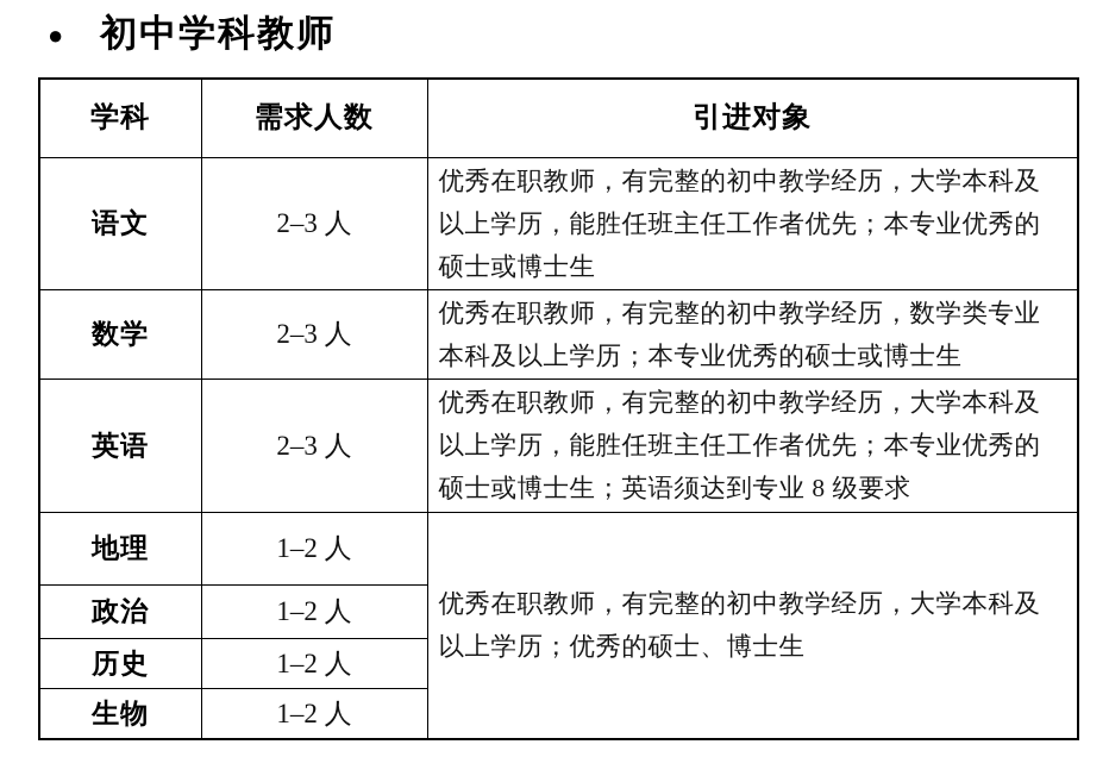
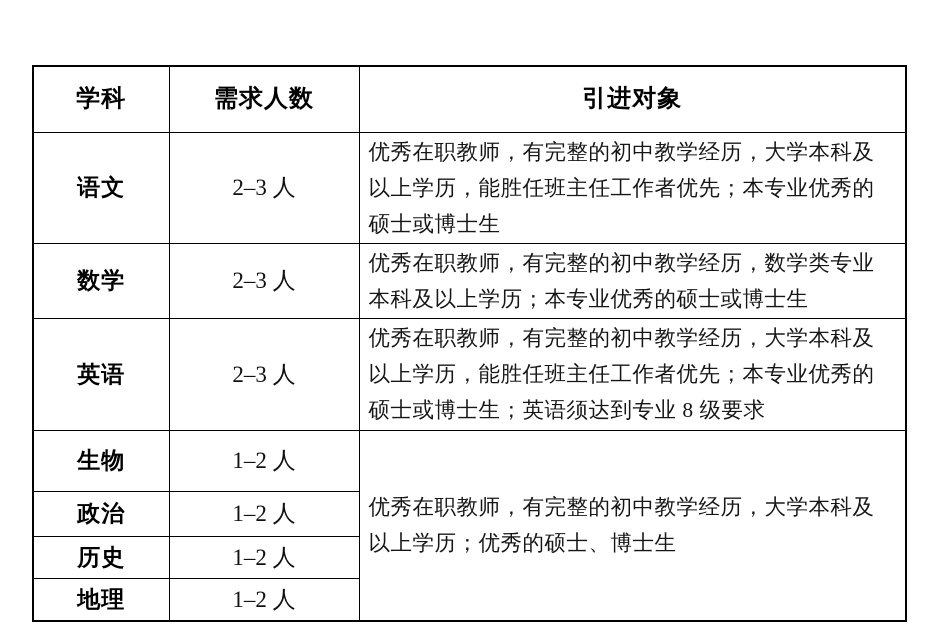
- ●
- 初中学科教师
  学科	需求人数	引进对象
  语文	2–3 人	优秀在职教师，有完整的初中教学经历，大学本科及以上学历，能胜任班主任工作者优先；本专业优秀的硕士或博士生
  数学	2–3 人	优秀在职教师，有完整的初中教学经历，数学类专业本科及以上学历；本专业优秀的硕士或博士生
  英语	2–3 人	优秀在职教师，有完整的初中教学经历，大学本科及以上学历，能胜任班主任工作者优先；本专业优秀的硕士或博士生；英语须达到专业 8 级要求
- 地理	1–2 人	优秀在职教师，有完整的初中教学经历，大学本科及以上学历；优秀的硕士、博士生
+ 生物	1–2 人	优秀在职教师，有完整的初中教学经历，大学本科及以上学历；优秀的硕士、博士生
  政治	1–2 人
  历史	1–2 人
- 生物	1–2 人
+ 地理	1–2 人
